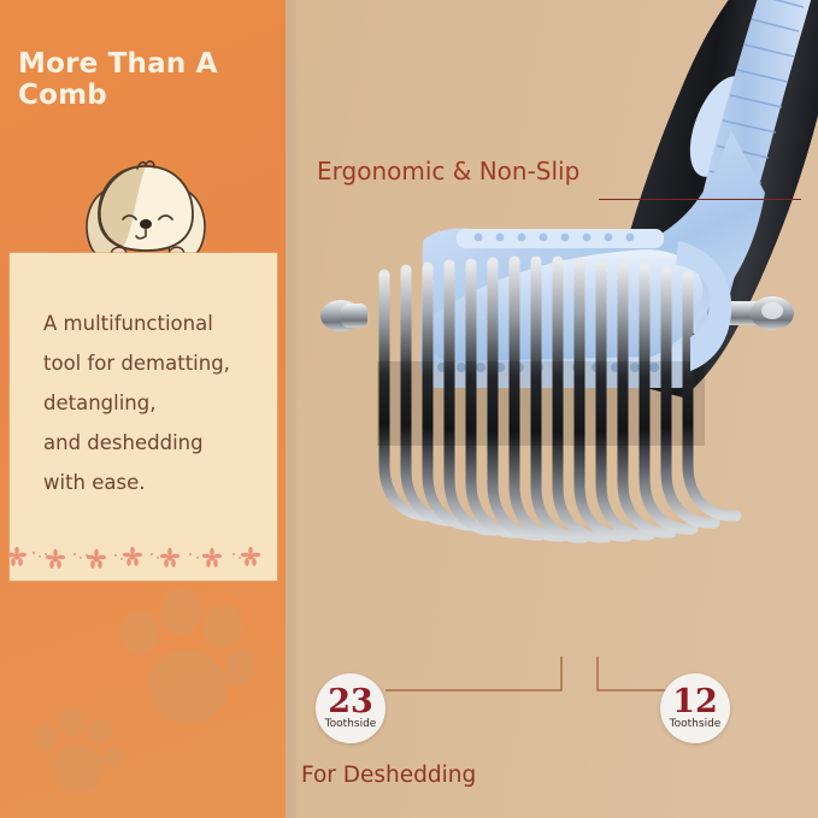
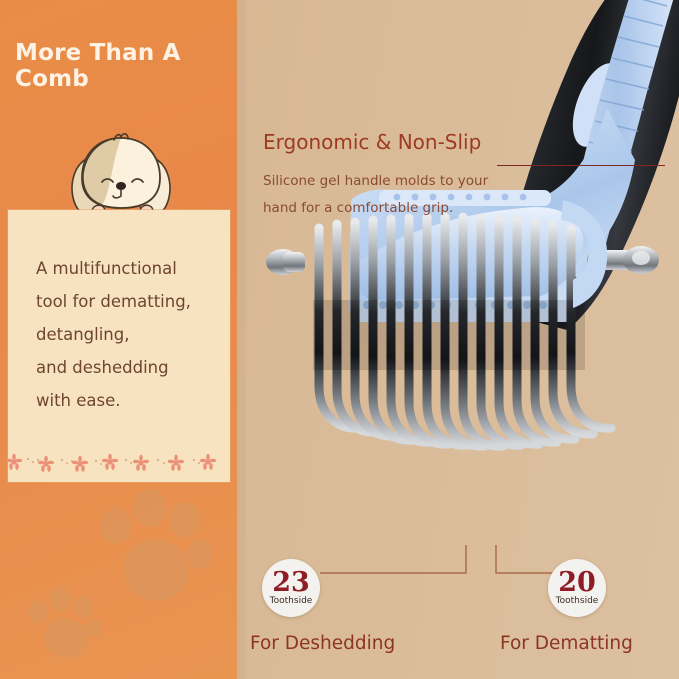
  More Than A Comb
  A multifunctional
  tool for dematting,
  detangling,
  and deshedding
  with ease.
  Ergonomic & Non-Slip
+ Silicone gel handle molds to your
+ hand for a comfortable grip.
  23
  Toothside
- 12
+ 20
  Toothside
  For Deshedding
+ For Dematting
